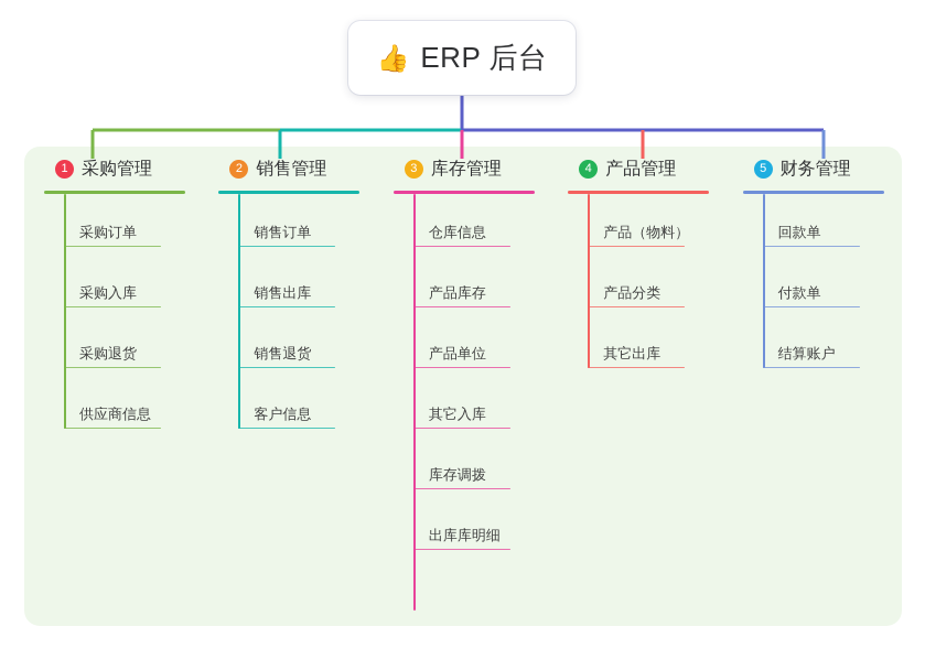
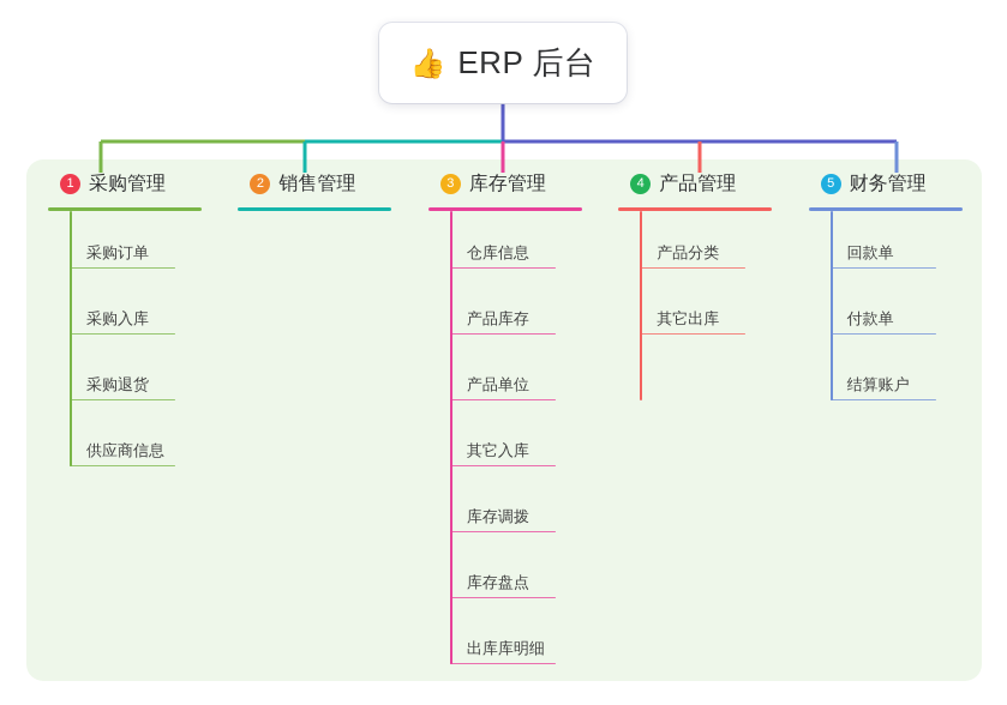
  👍
  ERP 后台
  1
  采购管理
  采购订单
  采购入库
  采购退货
  供应商信息
  2
  销售管理
- 销售订单
- 销售出库
- 销售退货
- 客户信息
  3
  库存管理
  仓库信息
  产品库存
  产品单位
  其它入库
  库存调拨
+ 库存盘点
  出库库明细
  4
  产品管理
- 产品（物料）
  产品分类
  其它出库
  5
  财务管理
  回款单
  付款单
  结算账户
